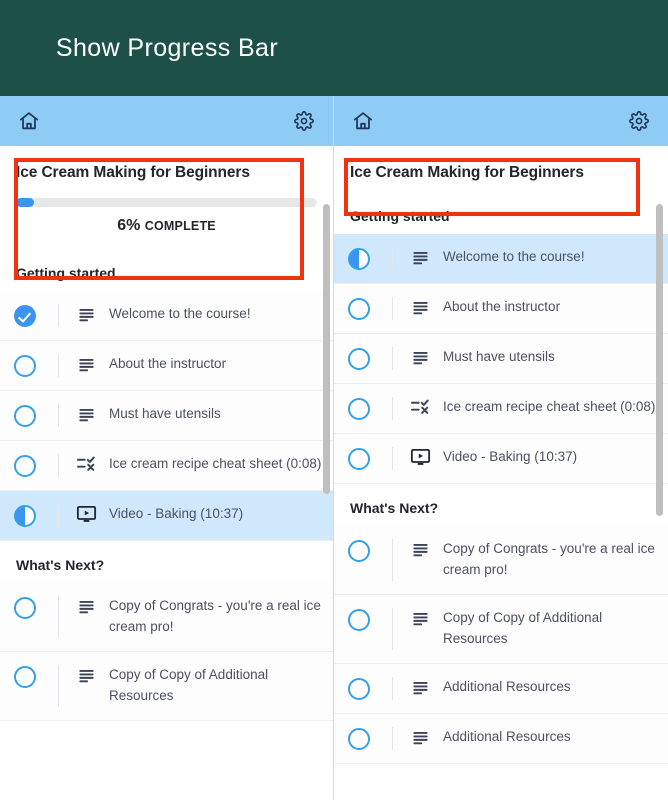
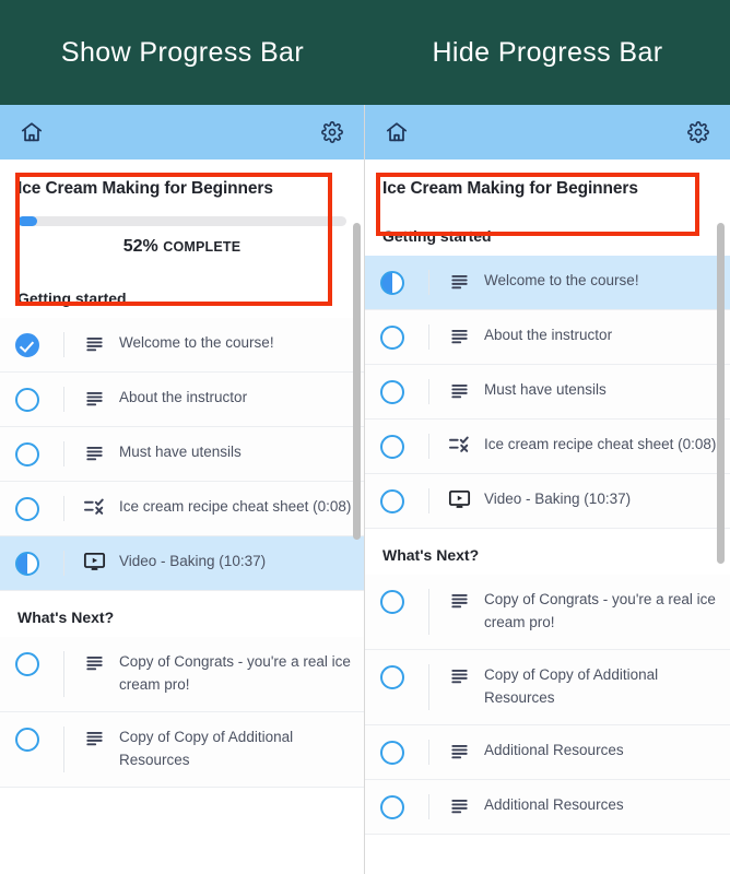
  Show Progress Bar
+ Hide Progress Bar
  Ice Cream Making for Beginners
- 6% COMPLETE
+ 52% COMPLETE
  Getting started
  Welcome to the course!
  About the instructor
  Must have utensils
  Ice cream recipe cheat sheet (0:08)
  Video - Baking (10:37)
  What's Next?
  Copy of Congrats - you're a real ice cream pro!
  Copy of Copy of Additional Resources
  Ice Cream Making for Beginners
  Getting started
  Welcome to the course!
  About the instructor
  Must have utensils
  Ice cream recipe cheat sheet (0:08)
  Video - Baking (10:37)
  What's Next?
  Copy of Congrats - you're a real ice cream pro!
  Copy of Copy of Additional Resources
  Additional Resources
  Additional Resources
